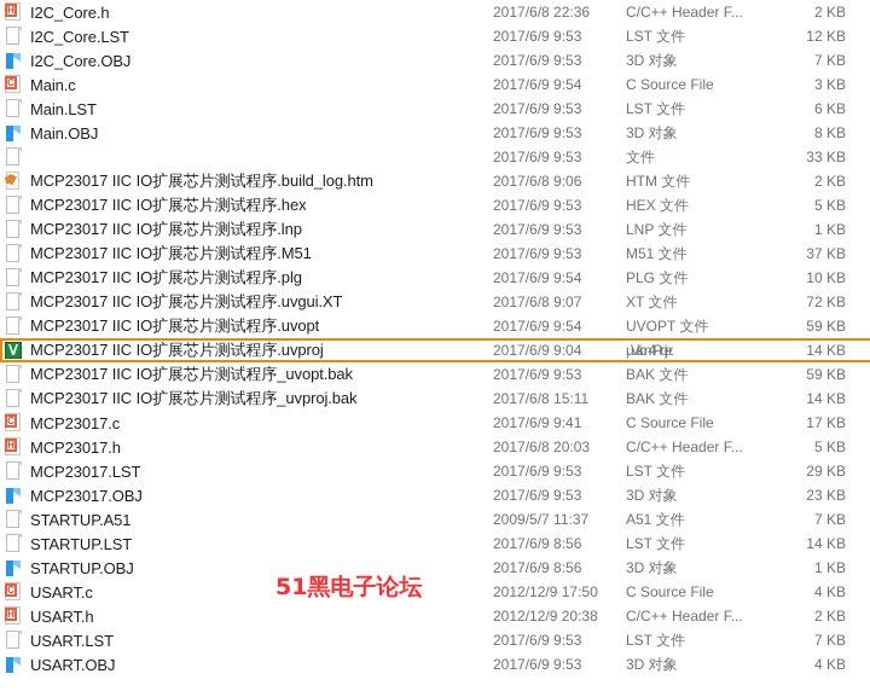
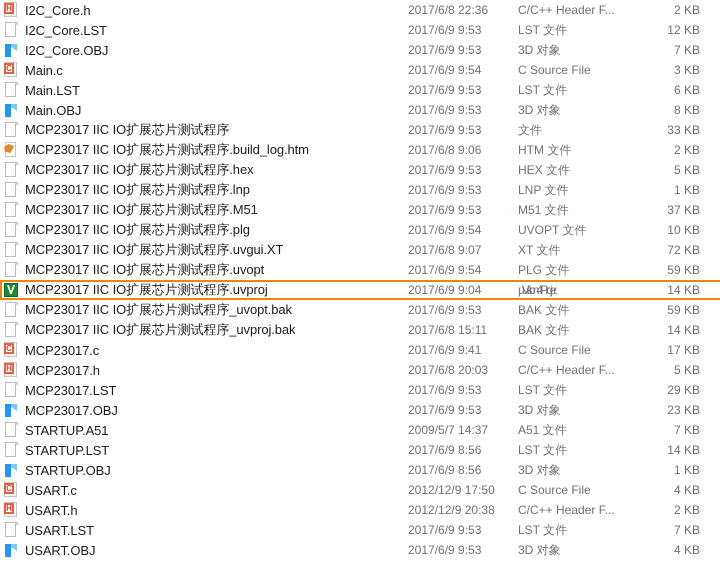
  I2C_Core.h
  2017/6/8 22:36
  C/C++ Header F...
  2 KB
  I2C_Core.LST
  2017/6/9 9:53
  LST 文件
  12 KB
  I2C_Core.OBJ
  2017/6/9 9:53
  3D 对象
  7 KB
  Main.c
  2017/6/9 9:54
  C Source File
  3 KB
  Main.LST
  2017/6/9 9:53
  LST 文件
  6 KB
  Main.OBJ
  2017/6/9 9:53
  3D 对象
  8 KB
+ MCP23017 IIC IO扩展芯片测试程序
  2017/6/9 9:53
  文件
  33 KB
  MCP23017 IIC IO扩展芯片测试程序.build_log.htm
  2017/6/8 9:06
  HTM 文件
  2 KB
  MCP23017 IIC IO扩展芯片测试程序.hex
  2017/6/9 9:53
  HEX 文件
  5 KB
  MCP23017 IIC IO扩展芯片测试程序.lnp
  2017/6/9 9:53
  LNP 文件
  1 KB
  MCP23017 IIC IO扩展芯片测试程序.M51
  2017/6/9 9:53
  M51 文件
  37 KB
  MCP23017 IIC IO扩展芯片测试程序.plg
  2017/6/9 9:54
- PLG 文件
+ UVOPT 文件
  10 KB
  MCP23017 IIC IO扩展芯片测试程序.uvgui.XT
  2017/6/8 9:07
  XT 文件
  72 KB
  MCP23017 IIC IO扩展芯片测试程序.uvopt
  2017/6/9 9:54
- UVOPT 文件
+ PLG 文件
  59 KB
  MCP23017 IIC IO扩展芯片测试程序.uvproj
  2017/6/9 9:04
  µVision4 Project
  14 KB
  MCP23017 IIC IO扩展芯片测试程序_uvopt.bak
  2017/6/9 9:53
  BAK 文件
  59 KB
  MCP23017 IIC IO扩展芯片测试程序_uvproj.bak
  2017/6/8 15:11
  BAK 文件
  14 KB
  MCP23017.c
  2017/6/9 9:41
  C Source File
  17 KB
  MCP23017.h
  2017/6/8 20:03
  C/C++ Header F...
  5 KB
  MCP23017.LST
  2017/6/9 9:53
  LST 文件
  29 KB
  MCP23017.OBJ
  2017/6/9 9:53
  3D 对象
  23 KB
  STARTUP.A51
- 2009/5/7 11:37
+ 2009/5/7 14:37
  A51 文件
  7 KB
  STARTUP.LST
  2017/6/9 8:56
  LST 文件
  14 KB
  STARTUP.OBJ
  2017/6/9 8:56
  3D 对象
  1 KB
  USART.c
  2012/12/9 17:50
  C Source File
  4 KB
  USART.h
  2012/12/9 20:38
  C/C++ Header F...
  2 KB
  USART.LST
  2017/6/9 9:53
  LST 文件
  7 KB
  USART.OBJ
  2017/6/9 9:53
  3D 对象
  4 KB
- 51黑电子论坛
